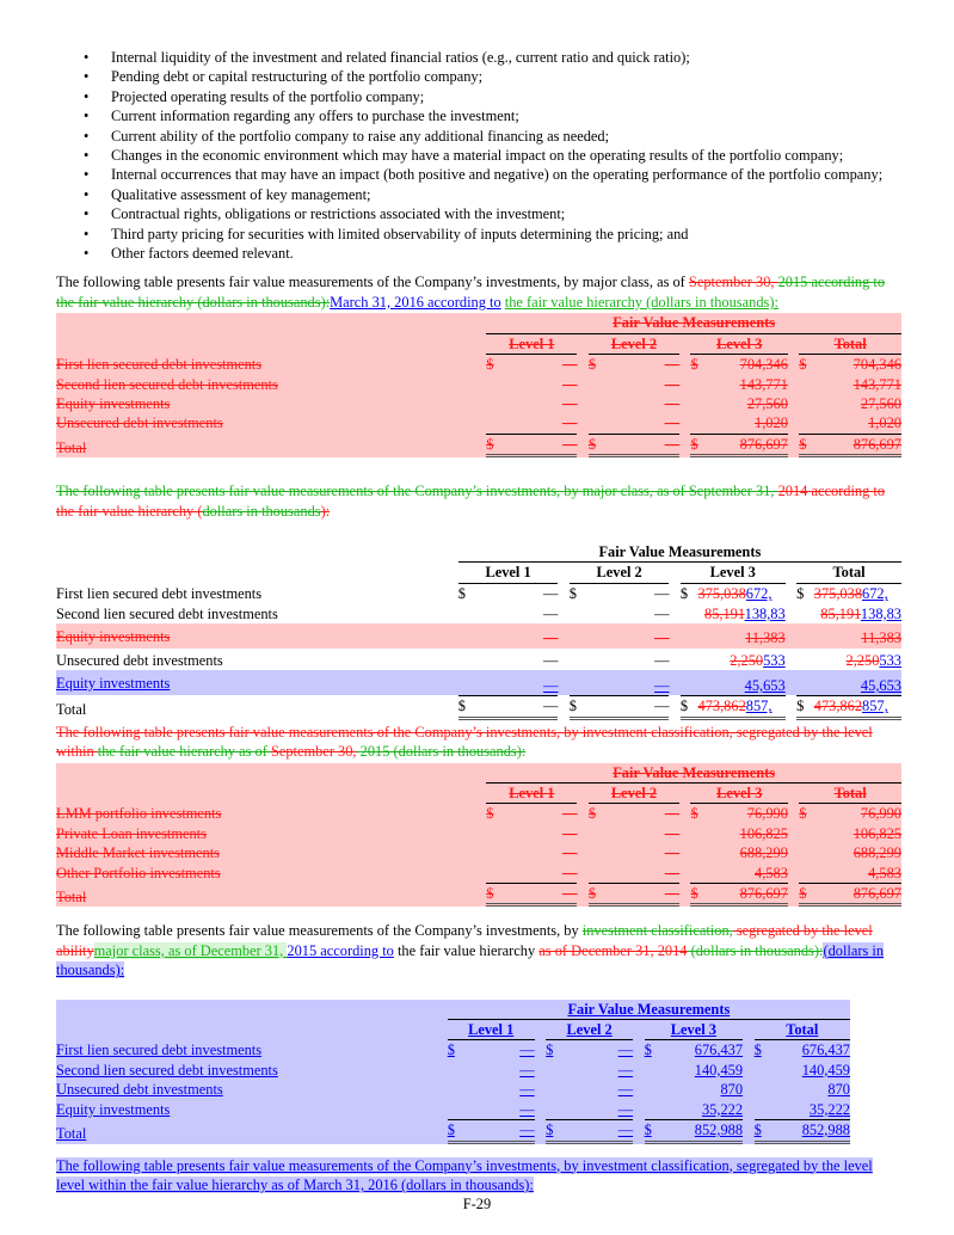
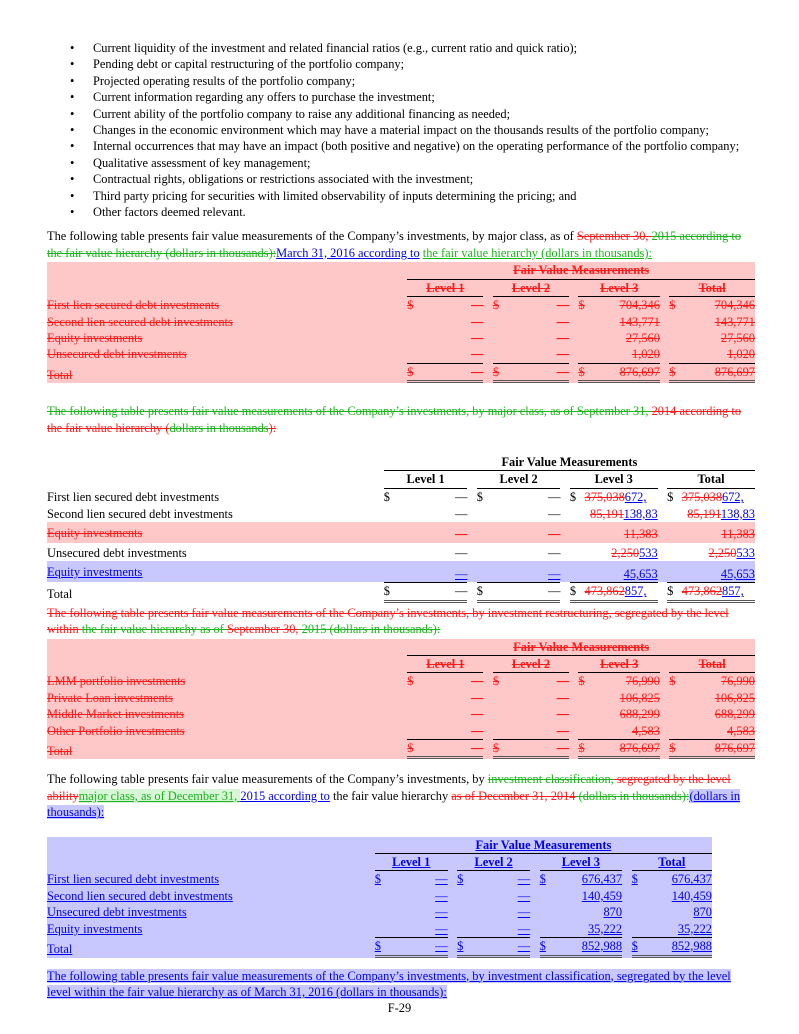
  •
- Internal liquidity of the investment and related financial ratios (e.g., current ratio and quick ratio);
+ Current liquidity of the investment and related financial ratios (e.g., current ratio and quick ratio);
  •
  Pending debt or capital restructuring of the portfolio company;
  •
  Projected operating results of the portfolio company;
  •
  Current information regarding any offers to purchase the investment;
  •
  Current ability of the portfolio company to raise any additional financing as needed;
  •
- Changes in the economic environment which may have a material impact on the operating results of the portfolio company;
+ Changes in the economic environment which may have a material impact on the thousands results of the portfolio company;
  •
  Internal occurrences that may have an impact (both positive and negative) on the operating performance of the portfolio company;
  •
  Qualitative assessment of key management;
  •
  Contractual rights, obligations or restrictions associated with the investment;
  •
  Third party pricing for securities with limited observability of inputs determining the pricing; and
  •
  Other factors deemed relevant.
  The following table presents fair value measurements of the Company’s investments, by major class, as of September 30, 2015 according to the fair value hierarchy (dollars in thousands):March 31, 2016 according to the fair value hierarchy (dollars in thousands):
  	Fair Value Measurements
  	Level 1		Level 2		Level 3		Total
  First lien secured debt investments	$	—		$	—		$	704,346		$	704,346
  Second lien secured debt investments		—			—			143,771			143,771
  Equity investments		—			—			27,560			27,560
  Unsecured debt investments		—			—			1,020			1,020
  Total	$	—		$	—		$	876,697		$	876,697
  The following table presents fair value measurements of the Company’s investments, by major class, as of September 31, 2014 according to the fair value hierarchy (dollars in thousands):
  	Fair Value Measurements
  	Level 1		Level 2		Level 3		Total
  First lien secured debt investments	$	—		$	—		$	375,038672,		$	375,038672,
  Second lien secured debt investments		—			—			85,191138,83			85,191138,83
  Equity investments		—			—			11,383			11,383
  Unsecured debt investments		—			—			2,250533			2,250533
  Equity investments		—			—			45,653			45,653
  Total	$	—		$	—		$	473,862857,		$	473,862857,
- The following table presents fair value measurements of the Company’s investments, by investment classification, segregated by the level within the fair value hierarchy as of September 30, 2015 (dollars in thousands):
+ The following table presents fair value measurements of the Company’s investments, by investment restructuring, segregated by the level within the fair value hierarchy as of September 30, 2015 (dollars in thousands):
  	Fair Value Measurements
  	Level 1		Level 2		Level 3		Total
  LMM portfolio investments	$	—		$	—		$	76,990		$	76,990
  Private Loan investments		—			—			106,825			106,825
  Middle Market investments		—			—			688,299			688,299
  Other Portfolio investments		—			—			4,583			4,583
  Total	$	—		$	—		$	876,697		$	876,697
  The following table presents fair value measurements of the Company’s investments, by investment classification, segregated by the level abilitymajor class, as of December 31, 2015 according to the fair value hierarchy as of December 31, 2014 (dollars in thousands):(dollars in thousands):
  	Fair Value Measurements
  	Level 1		Level 2		Level 3		Total
  First lien secured debt investments	$	—		$	—		$	676,437		$	676,437
  Second lien secured debt investments		—			—			140,459			140,459
  Unsecured debt investments		—			—			870			870
  Equity investments		—			—			35,222			35,222
  Total	$	—		$	—		$	852,988		$	852,988
  The following table presents fair value measurements of the Company’s investments, by investment classification, segregated by the level level within the fair value hierarchy as of March 31, 2016 (dollars in thousands):
  F-29
